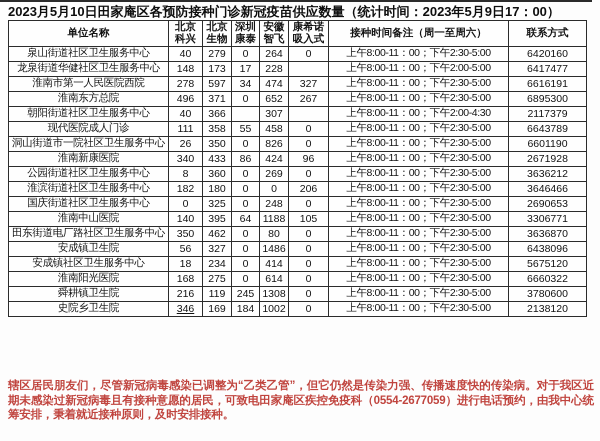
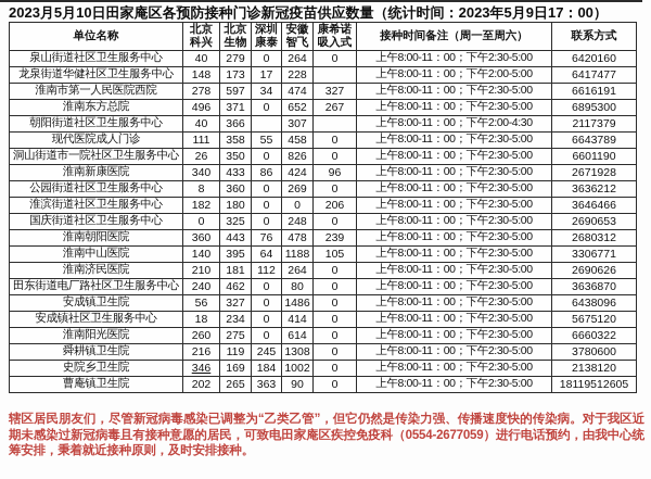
  2023月5月10日田家庵区各预防接种门诊新冠疫苗供应数量（统计时间：2023年5月9日17：00）
  单位名称	北京 科兴	北京 生物	深圳 康泰	安徽 智飞	康希诺 吸入式	接种时间备注（周一至周六）	联系方式
  泉山街道社区卫生服务中心	40	279	0	264	0	上午8:00-11：00；下午2:30-5:00	6420160
  龙泉街道华健社区卫生服务中心	148	173	17	228		上午8:00-11：00；下午2:00-5:00	6417477
  淮南市第一人民医院西院	278	597	34	474	327	上午8:00-11：00；下午2:30-5:00	6616191
  淮南东方总院	496	371	0	652	267	上午8:00-11：00；下午2:30-5:00	6895300
  朝阳街道社区卫生服务中心	40	366		307		上午8:00-11：00；下午2:00-4:30	2117379
  现代医院成人门诊	111	358	55	458	0	上午8:00-11：00；下午2:30-5:00	6643789
  洞山街道市一院社区卫生服务中心	26	350	0	826	0	上午8:00-11：00；下午2:30-5:00	6601190
  淮南新康医院	340	433	86	424	96	上午8:00-11：00；下午2:30-5:00	2671928
  公园街道社区卫生服务中心	8	360	0	269	0	上午8:00-11：00；下午2:30-5:00	3636212
  淮滨街道社区卫生服务中心	182	180	0	0	206	上午8:00-11：00；下午2:30-5:00	3646466
  国庆街道社区卫生服务中心	0	325	0	248	0	上午8:00-11：00；下午2:30-5:00	2690653
+ 淮南朝阳医院	360	443	76	478	239	上午8:00-11：00；下午2:30-5:00	2680312
  淮南中山医院	140	395	64	1188	105	上午8:00-11：00；下午2:30-5:00	3306771
+ 淮南济民医院	210	181	112	264	0	上午8:00-11：00；下午2:30-5:00	2690626
- 田东街道电厂路社区卫生服务中心	350	462	0	80	0	上午8:00-11：00；下午2:30-5:00	3636870
+ 田东街道电厂路社区卫生服务中心	240	462	0	80	0	上午8:00-11：00；下午2:30-5:00	3636870
  安成镇卫生院	56	327	0	1486	0	上午8:00-11：00；下午2:30-5:00	6438096
  安成镇社区卫生服务中心	18	234	0	414	0	上午8:00-11：00；下午2:30-5:00	5675120
- 淮南阳光医院	168	275	0	614	0	上午8:00-11：00；下午2:30-5:00	6660322
+ 淮南阳光医院	260	275	0	614	0	上午8:00-11：00；下午2:30-5:00	6660322
  舜耕镇卫生院	216	119	245	1308	0	上午8:00-11：00；下午2:30-5:00	3780600
  史院乡卫生院	346	169	184	1002	0	上午8:00-11：00；下午2:30-5:00	2138120
+ 曹庵镇卫生院	202	265	363	90	0	上午8:00-11：00；下午2:30-5:00	18119512605
  辖区居民朋友们，尽管新冠病毒感染已调整为“乙类乙管”，但它仍然是传染力强、传播速度快的传染病。对于我区近期未感染过新冠病毒且有接种意愿的居民，可致电田家庵区疾控免疫科（0554-2677059）进行电话预约，由我中心统筹安排，秉着就近接种原则，及时安排接种。
